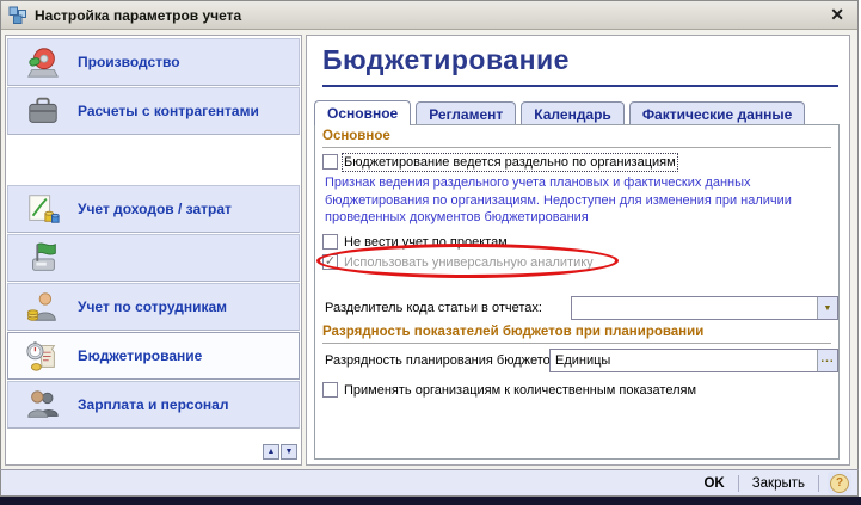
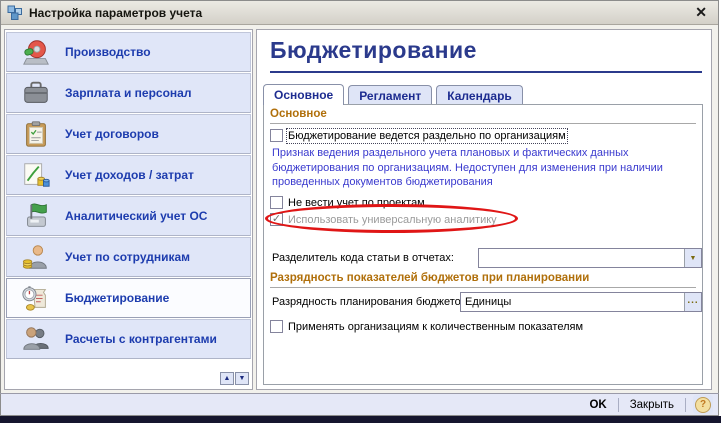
  Настройка параметров учета
  ✕
  Производство
- Расчеты с контрагентами
+ Зарплата и персонал
+ Учет договоров
  Учет доходов / затрат
+ Аналитический учет ОС
  Учет по сотрудникам
  Бюджетирование
- Зарплата и персонал
+ Расчеты с контрагентами
  Бюджетирование
  Основное
  Регламент
  Календарь
- Фактические данные
  Основное
  Бюджетирование ведется раздельно по организациям
  Признак ведения раздельного учета плановых и фактических данных бюджетирования по организациям. Недоступен для изменения при наличии проведенных документов бюджетирования
  Не вести учет по проектам
  ✓
  Использовать универсальную аналитику
  Разделитель кода статьи в отчетах:
  Разрядность показателей бюджетов при планировании
  Разрядность планирования бюджето
  Единицы
  ...
  Применять организациям к количественным показателям
  OK
  Закрыть
  ?
